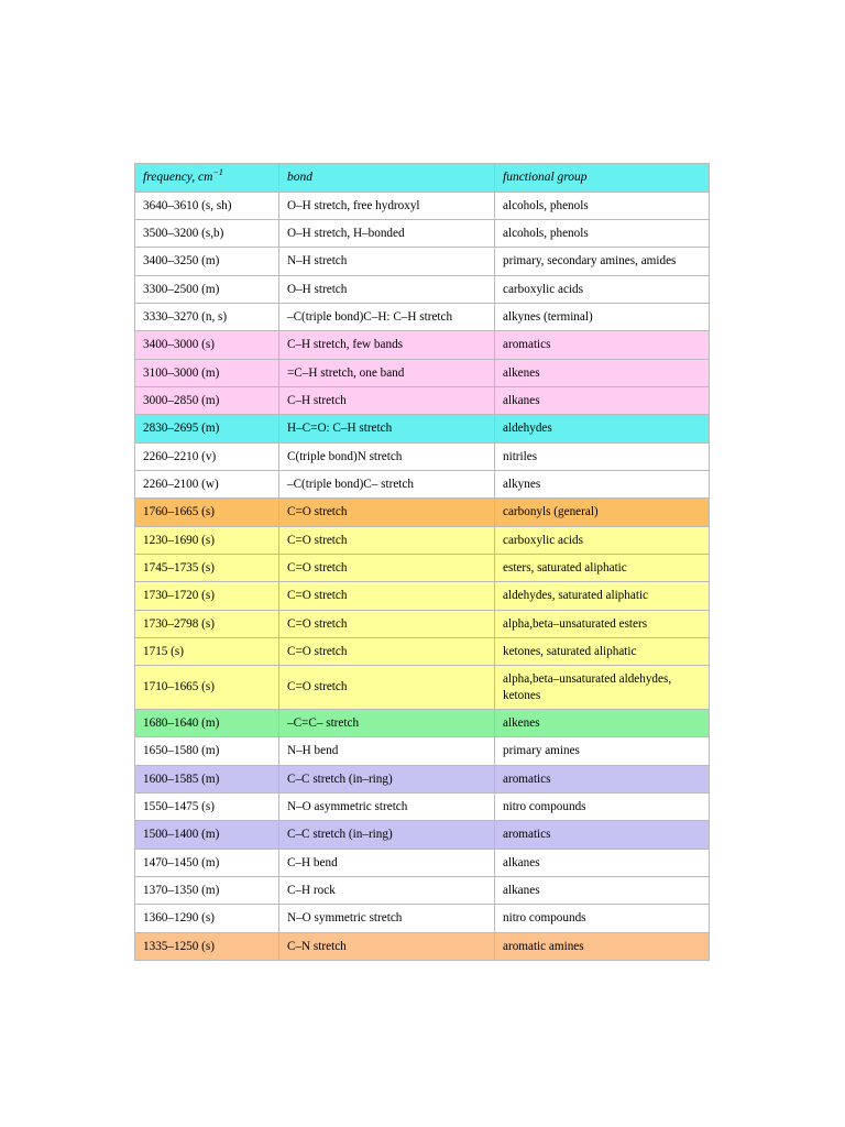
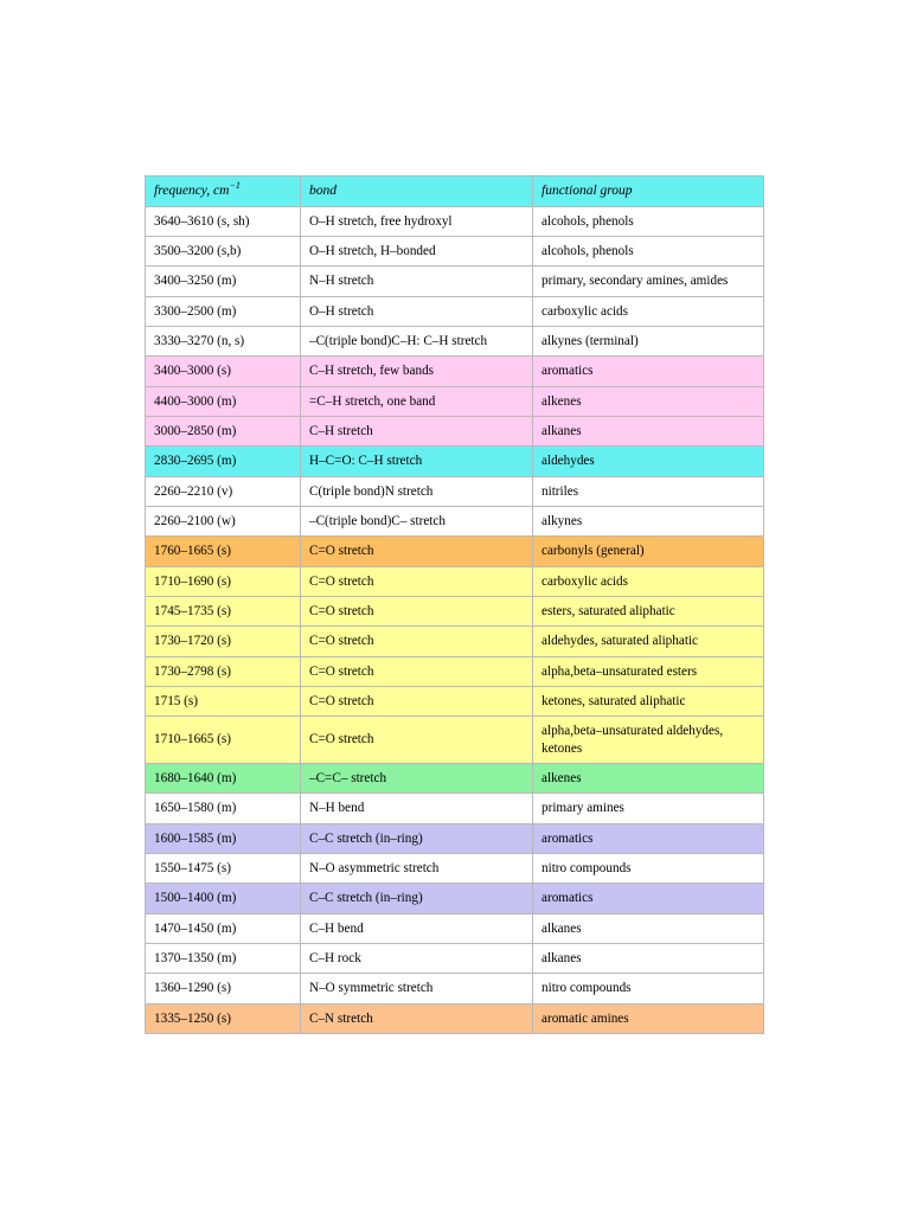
  frequency, cm−1	bond	functional group
  3640–3610 (s, sh)	O–H stretch, free hydroxyl	alcohols, phenols
  3500–3200 (s,b)	O–H stretch, H–bonded	alcohols, phenols
  3400–3250 (m)	N–H stretch	primary, secondary amines, amides
  3300–2500 (m)	O–H stretch	carboxylic acids
  3330–3270 (n, s)	–C(triple bond)C–H: C–H stretch	alkynes (terminal)
  3400–3000 (s)	C–H stretch, few bands	aromatics
- 3100–3000 (m)	=C–H stretch, one band	alkenes
+ 4400–3000 (m)	=C–H stretch, one band	alkenes
  3000–2850 (m)	C–H stretch	alkanes
  2830–2695 (m)	H–C=O: C–H stretch	aldehydes
  2260–2210 (v)	C(triple bond)N stretch	nitriles
  2260–2100 (w)	–C(triple bond)C– stretch	alkynes
  1760–1665 (s)	C=O stretch	carbonyls (general)
- 1230–1690 (s)	C=O stretch	carboxylic acids
+ 1710–1690 (s)	C=O stretch	carboxylic acids
  1745–1735 (s)	C=O stretch	esters, saturated aliphatic
  1730–1720 (s)	C=O stretch	aldehydes, saturated aliphatic
  1730–2798 (s)	C=O stretch	alpha,beta–unsaturated esters
  1715 (s)	C=O stretch	ketones, saturated aliphatic
  1710–1665 (s)	C=O stretch	alpha,beta–unsaturated aldehydes, ketones
  1680–1640 (m)	–C=C– stretch	alkenes
  1650–1580 (m)	N–H bend	primary amines
  1600–1585 (m)	C–C stretch (in–ring)	aromatics
  1550–1475 (s)	N–O asymmetric stretch	nitro compounds
  1500–1400 (m)	C–C stretch (in–ring)	aromatics
  1470–1450 (m)	C–H bend	alkanes
  1370–1350 (m)	C–H rock	alkanes
  1360–1290 (s)	N–O symmetric stretch	nitro compounds
  1335–1250 (s)	C–N stretch	aromatic amines
